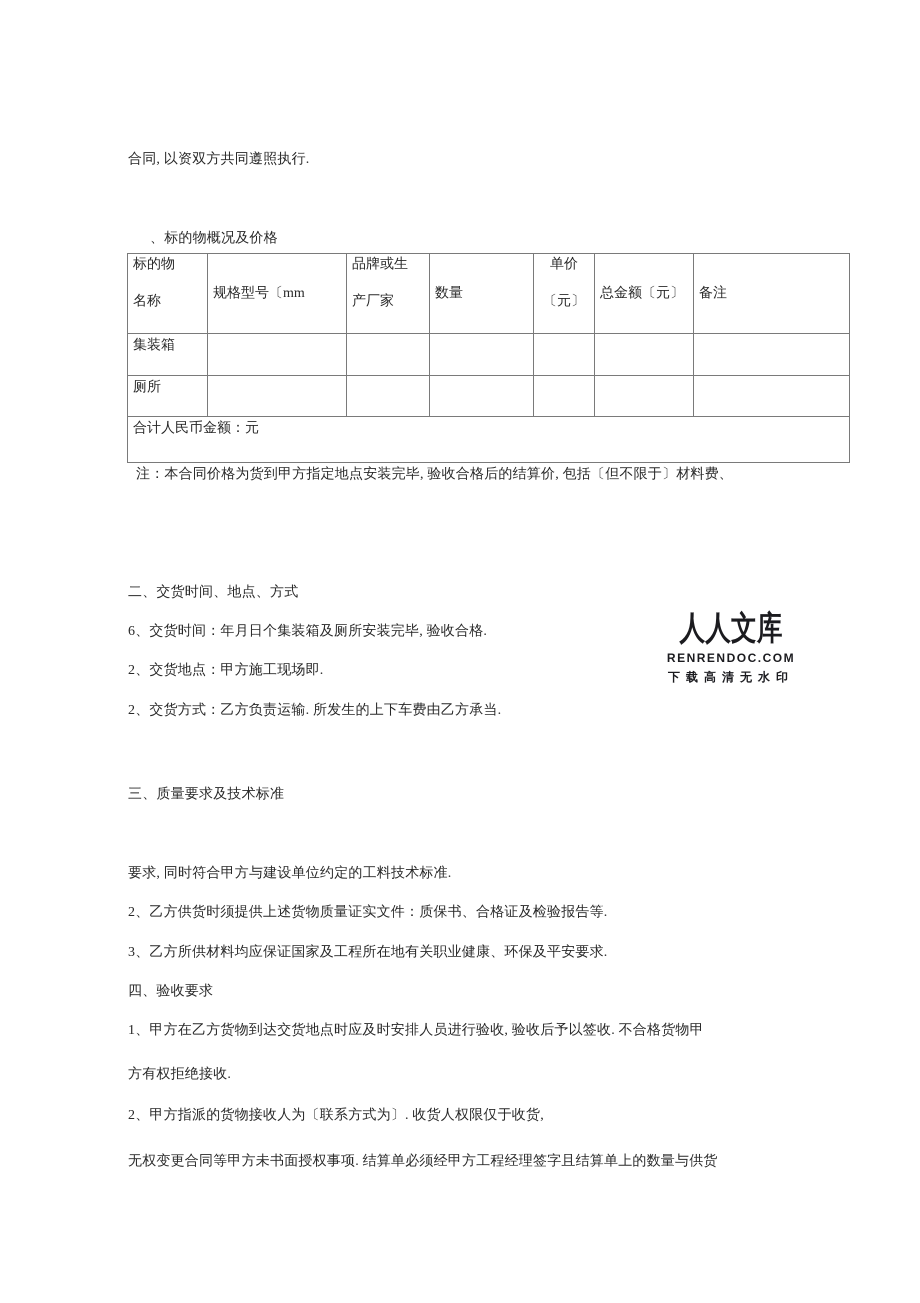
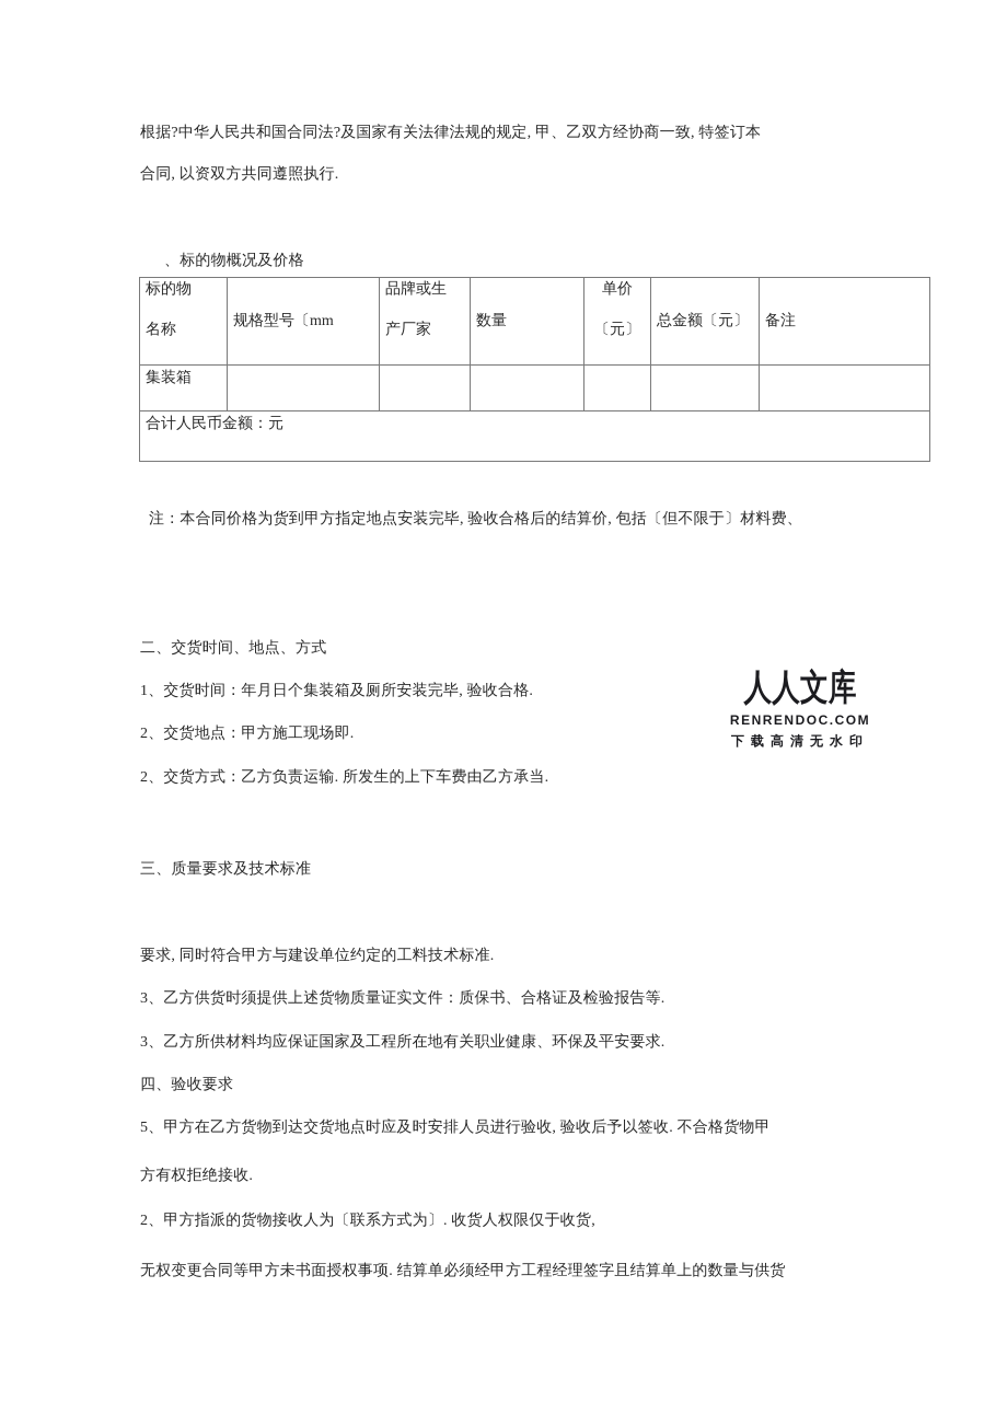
+ 根据?中华人民共和国合同法?及国家有关法律法规的规定, 甲、乙双方经协商一致, 特签订本
  合同, 以资双方共同遵照执行.
  、标的物概况及价格
  标的物 名称	规格型号〔mm	品牌或生 产厂家	数量	单价 〔元〕	总金额〔元〕	备注
  集装箱
- 厕所
  合计人民币金额：元
  注：本合同价格为货到甲方指定地点安装完毕, 验收合格后的结算价, 包括〔但不限于〕材料费、
  二、交货时间、地点、方式
- 6、交货时间：年月日个集装箱及厕所安装完毕, 验收合格.
+ 1、交货时间：年月日个集装箱及厕所安装完毕, 验收合格.
  2、交货地点：甲方施工现场即.
  2、交货方式：乙方负责运输. 所发生的上下车费由乙方承当.
  三、质量要求及技术标准
  要求, 同时符合甲方与建设单位约定的工料技术标准.
- 2、乙方供货时须提供上述货物质量证实文件：质保书、合格证及检验报告等.
+ 3、乙方供货时须提供上述货物质量证实文件：质保书、合格证及检验报告等.
  3、乙方所供材料均应保证国家及工程所在地有关职业健康、环保及平安要求.
  四、验收要求
- 1、甲方在乙方货物到达交货地点时应及时安排人员进行验收, 验收后予以签收. 不合格货物甲
+ 5、甲方在乙方货物到达交货地点时应及时安排人员进行验收, 验收后予以签收. 不合格货物甲
  方有权拒绝接收.
  2、甲方指派的货物接收人为〔联系方式为〕. 收货人权限仅于收货,
  无权变更合同等甲方未书面授权事项. 结算单必须经甲方工程经理签字且结算单上的数量与供货
  人人文库
  RENRENDOC.COM
  下载高清无水印
